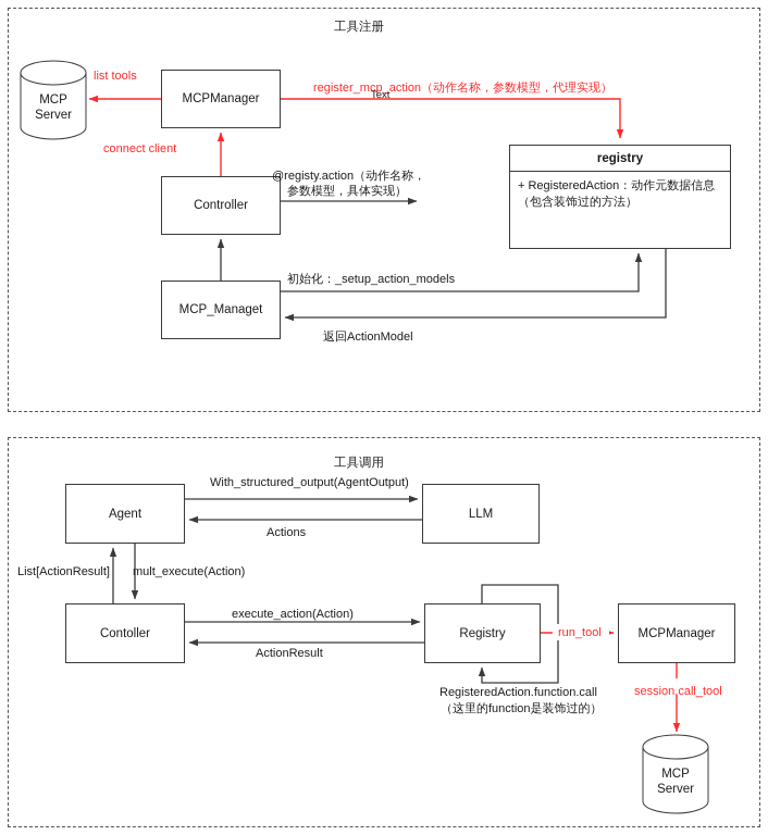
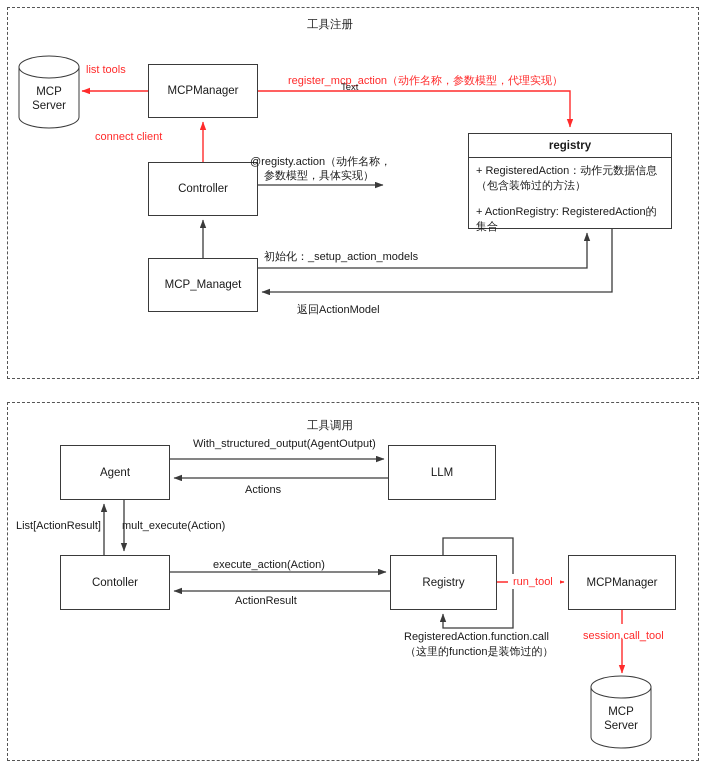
  工具注册
  MCP
  Server
  MCPManager
  Controller
  MCP_Managet
  registry
  + RegisteredAction：动作元数据信息
  （包含装饰过的方法）
+ + ActionRegistry: RegisteredAction的集合
  list tools
  connect client
  register_mcp_action（动作名称，参数模型，代理实现）
  Text
  @registy.action（动作名称，
  参数模型，具体实现）
  初始化：_setup_action_models
  返回ActionModel
  工具调用
  Agent
  LLM
  Contoller
  Registry
  MCPManager
  MCP
  Server
  With_structured_output(AgentOutput)
  Actions
  List[ActionResult]
  mult_execute(Action)
  execute_action(Action)
  ActionResult
  RegisteredAction.function.call
  （这里的function是装饰过的）
  run_tool
  session.call_tool
